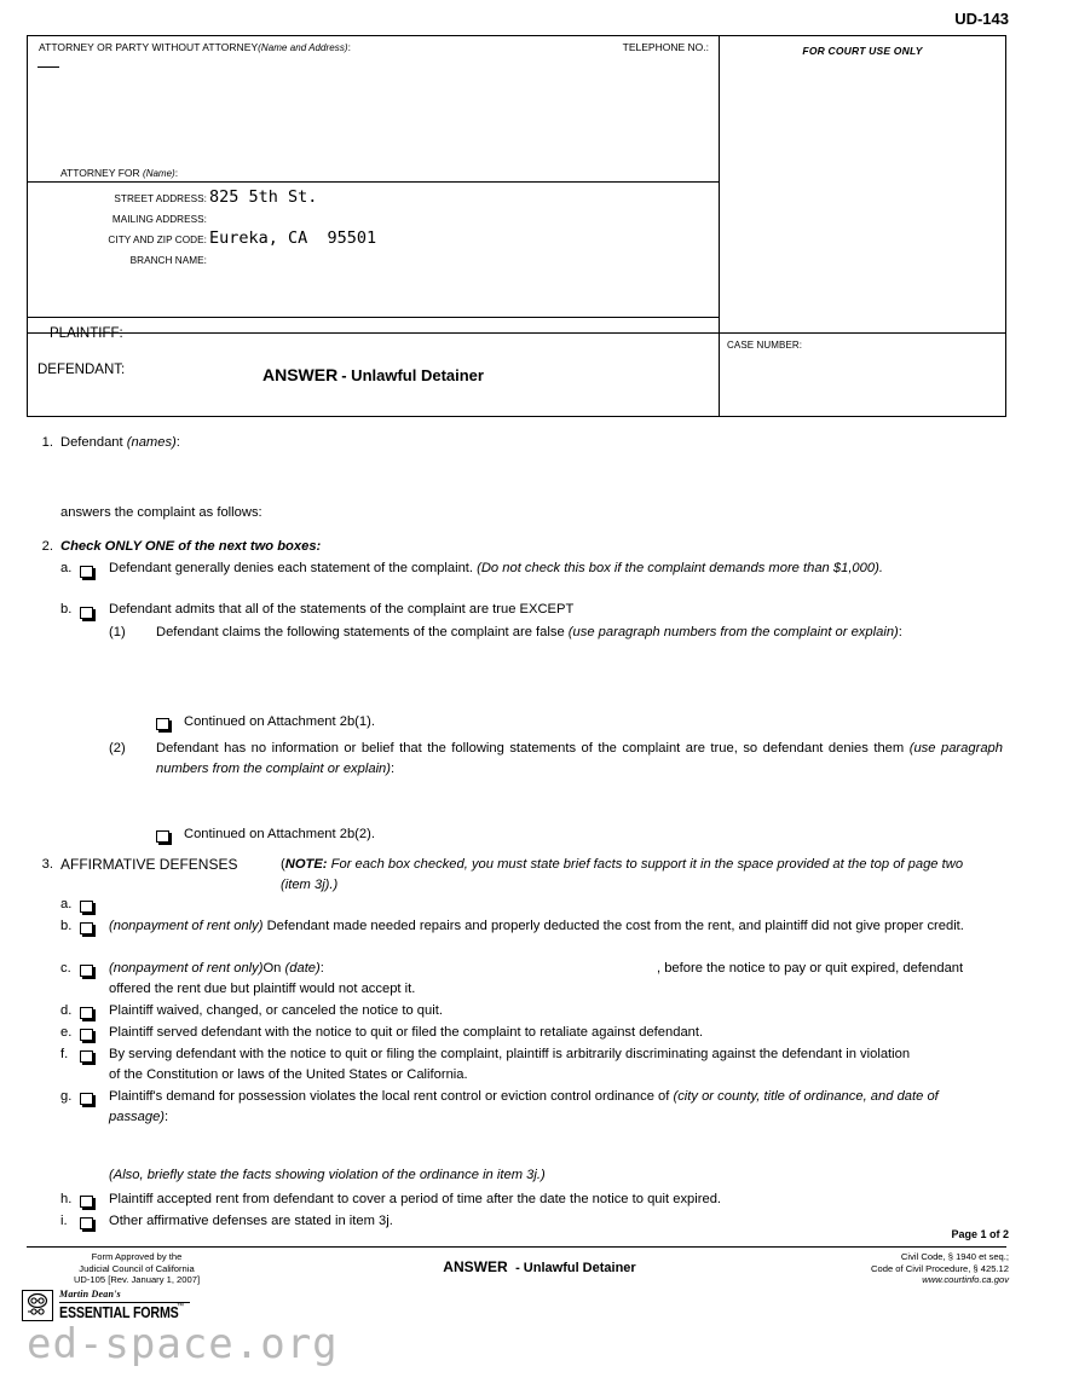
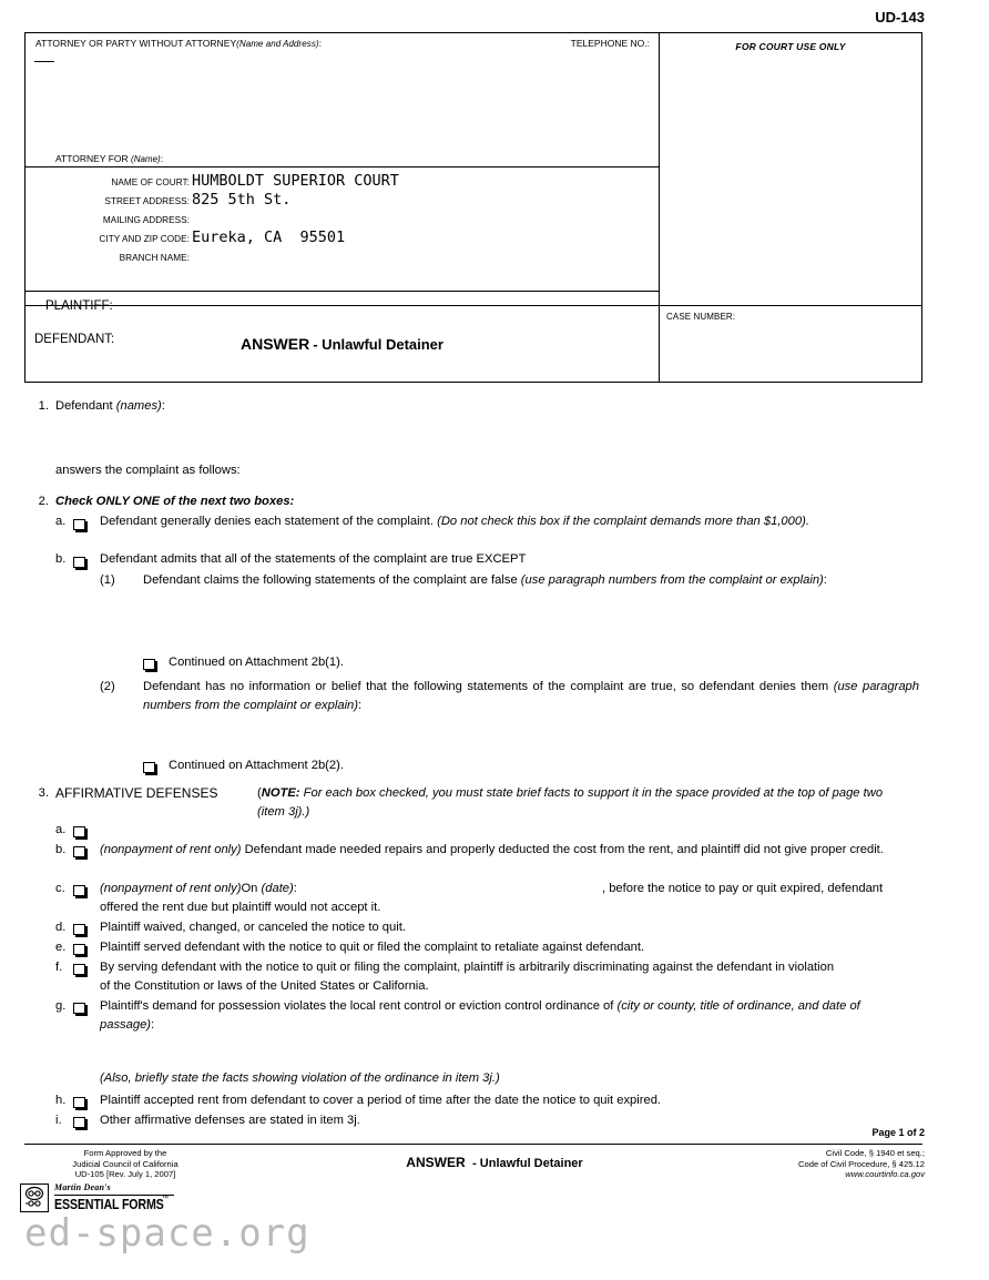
  UD-143
  ATTORNEY OR PARTY WITHOUT ATTORNEY(Name and Address):
  TELEPHONE NO.:
  ATTORNEY FOR (Name):
+ NAME OF COURT:
+ HUMBOLDT SUPERIOR COURT
  STREET ADDRESS:
  825 5th St.
  MAILING ADDRESS:
  CITY AND ZIP CODE:
  Eureka, CA 95501
  BRANCH NAME:
  PLAINTIFF:
  DEFENDANT:
  ANSWER
  - Unlawful Detainer
  FOR COURT USE ONLY
  CASE NUMBER:
  1.
  Defendant (names):
  answers the complaint as follows:
  2.
  Check ONLY ONE of the next two boxes:
  a.
  Defendant generally denies each statement of the complaint. (Do not check this box if the complaint demands more than $1,000).
  b.
  Defendant admits that all of the statements of the complaint are true EXCEPT
  (1)
  Defendant claims the following statements of the complaint are false (use paragraph numbers from the complaint or explain):
  Continued on Attachment 2b(1).
  (2)
  Defendant has no information or belief that the following statements of the complaint are true, so defendant denies them (use paragraph numbers from the complaint or explain):
  Continued on Attachment 2b(2).
  3.
  AFFIRMATIVE DEFENSES
  (NOTE: For each box checked, you must state brief facts to support it in the space provided at the top of page two (item 3j).)
  a.
  b.
  (nonpayment of rent only) Defendant made needed repairs and properly deducted the cost from the rent, and plaintiff did not give proper credit.
  c.
  (nonpayment of rent only)On (date): , before the notice to pay or quit expired, defendant offered the rent due but plaintiff would not accept it.
  d.
  Plaintiff waived, changed, or canceled the notice to quit.
  e.
  Plaintiff served defendant with the notice to quit or filed the complaint to retaliate against defendant.
  f.
  By serving defendant with the notice to quit or filing the complaint, plaintiff is arbitrarily discriminating against the defendant in violation of the Constitution or laws of the United States or California.
  g.
  Plaintiff's demand for possession violates the local rent control or eviction control ordinance of (city or county, title of ordinance, and date of passage):
  (Also, briefly state the facts showing violation of the ordinance in item 3j.)
  h.
  Plaintiff accepted rent from defendant to cover a period of time after the date the notice to quit expired.
  i.
  Other affirmative defenses are stated in item 3j.
  Page 1 of 2
  Form Approved by the
  Judicial Council of California
- UD-105 [Rev. January 1, 2007]
+ UD-105 [Rev. July 1, 2007]
  ANSWER - Unlawful Detainer
  Civil Code, § 1940 et seq.;
  Code of Civil Procedure, § 425.12
  www.courtinfo.ca.gov
  Martin Dean's
  ESSENTIAL FORMS
  ed-space.org
